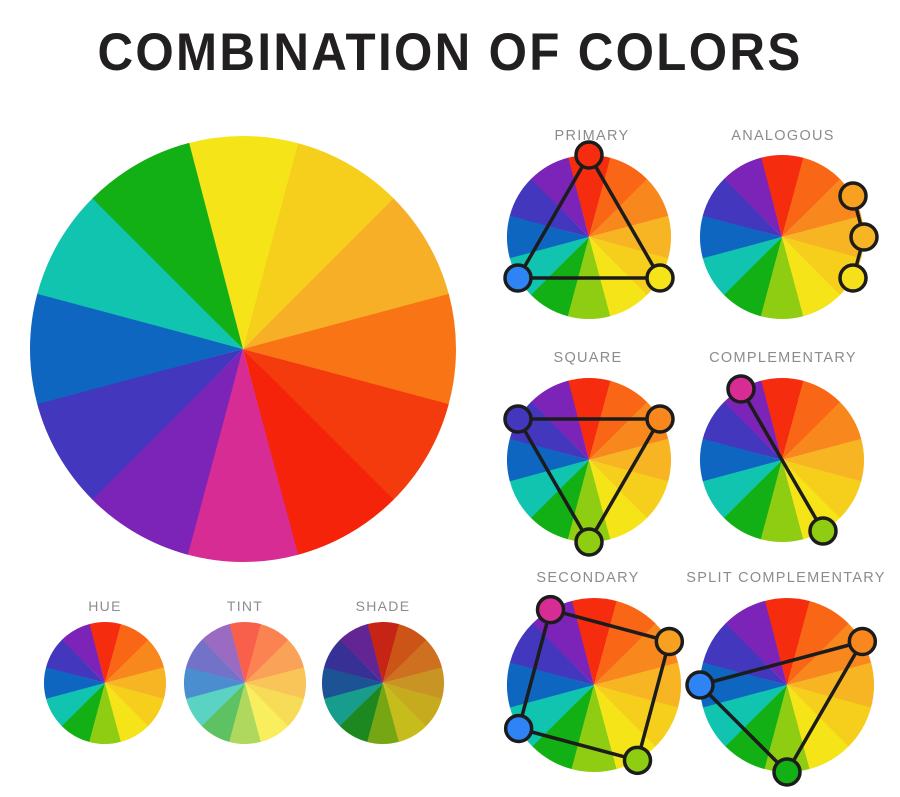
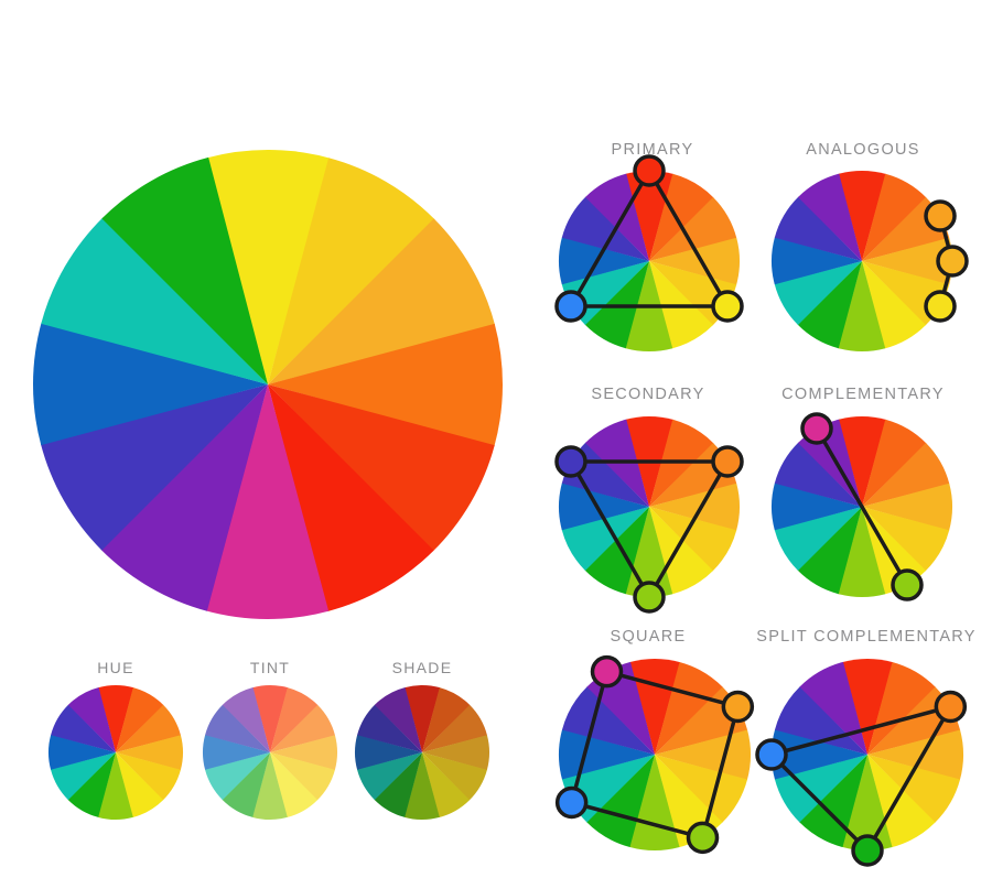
- COMBINATION OF COLORS
  PRIMARY
  ANALOGOUS
- SQUARE
+ SECONDARY
  COMPLEMENTARY
- SECONDARY
+ SQUARE
  SPLIT COMPLEMENTARY
  HUE
  TINT
  SHADE
